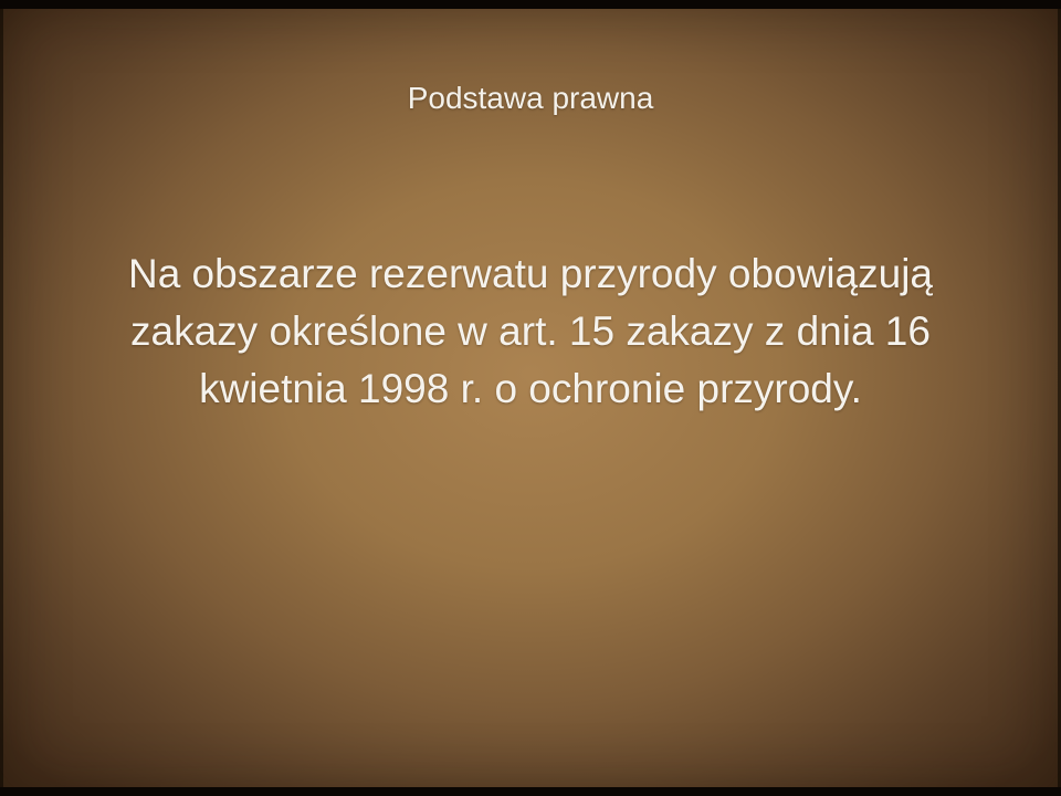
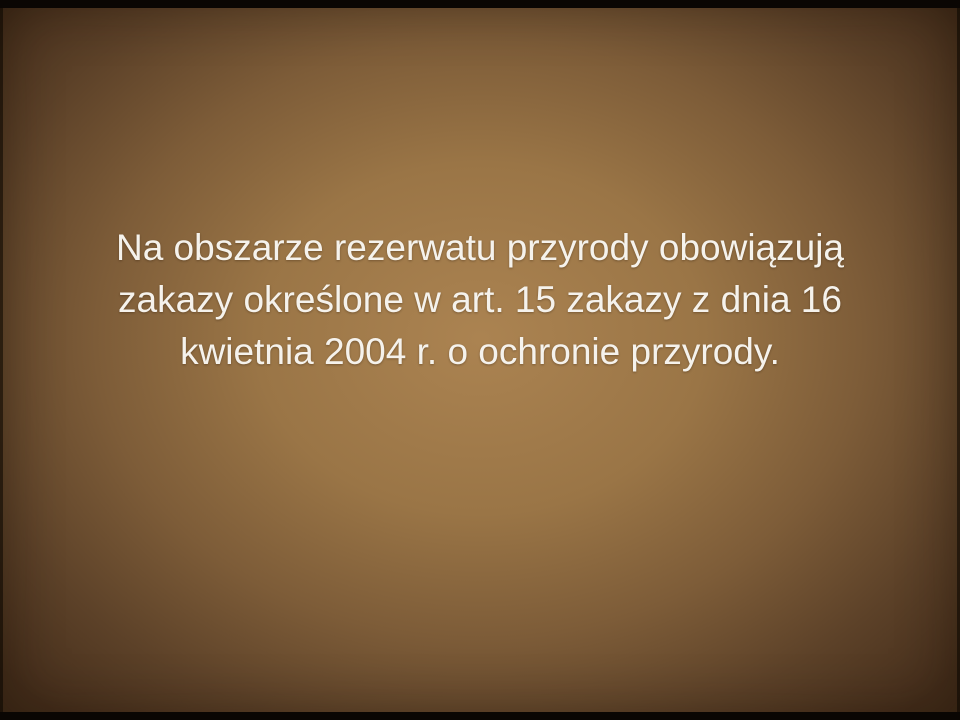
- Podstawa prawna
  Na obszarze rezerwatu przyrody obowiązują
  zakazy określone w art. 15 zakazy z dnia 16
- kwietnia 1998 r. o ochronie przyrody.
+ kwietnia 2004 r. o ochronie przyrody.
